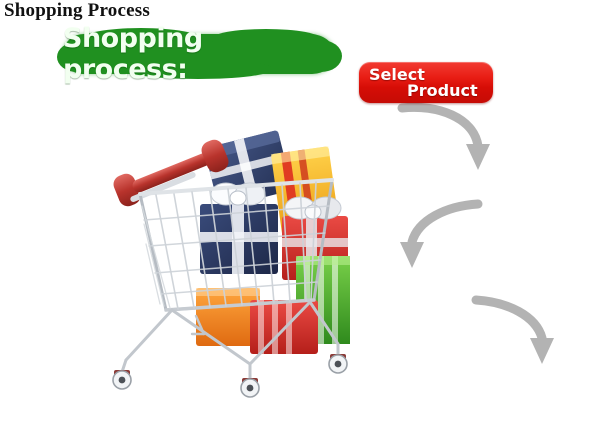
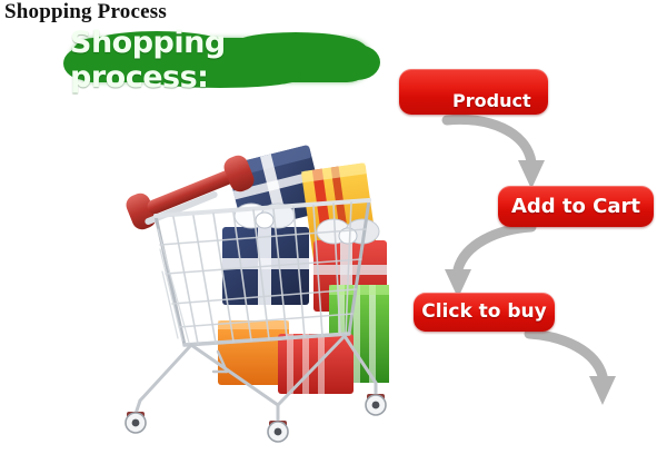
  Shopping Process
  Shopping process:
- Select
  Product
+ Add to Cart
+ Click to buy
